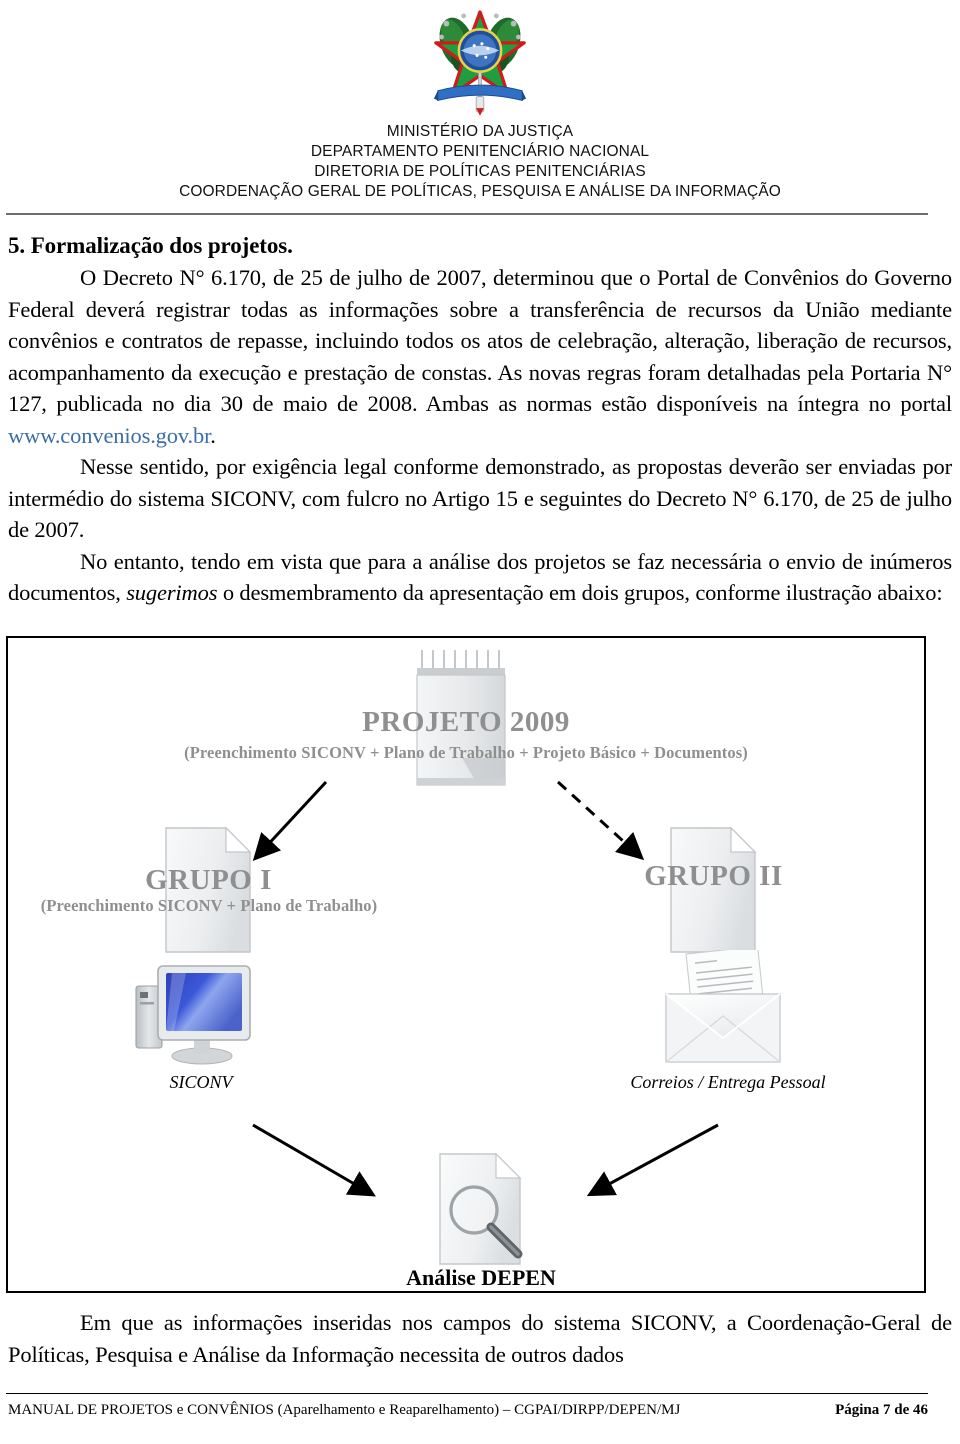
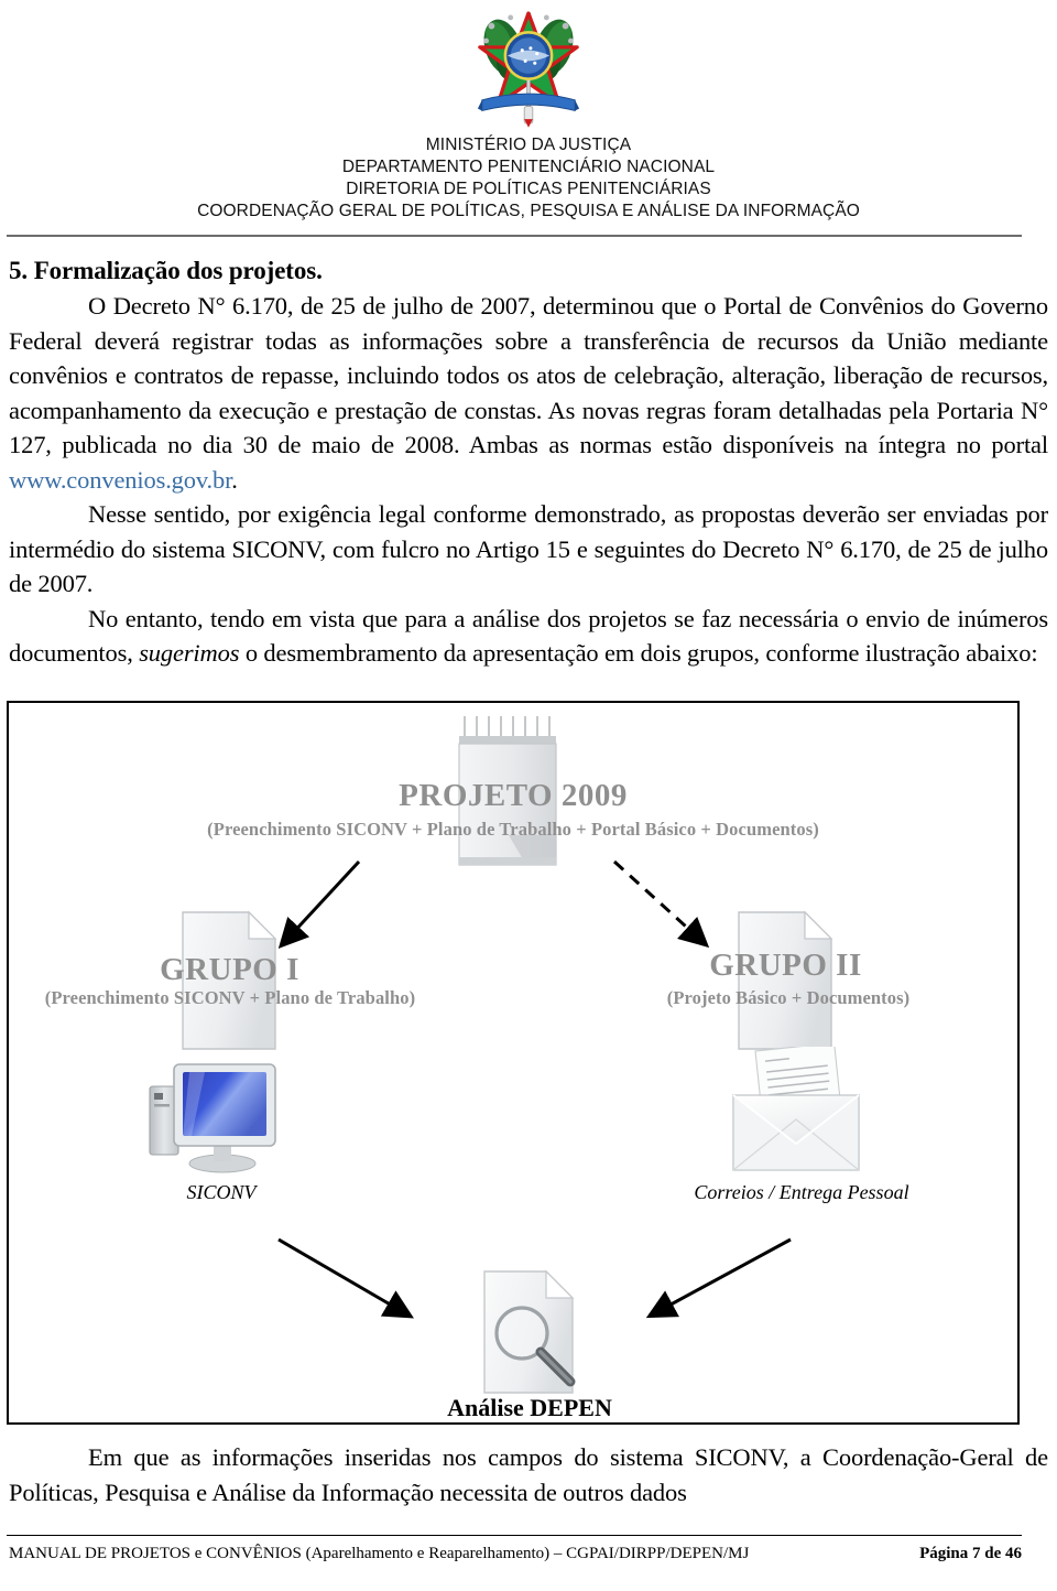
  MINISTÉRIO DA JUSTIÇA
  DEPARTAMENTO PENITENCIÁRIO NACIONAL
  DIRETORIA DE POLÍTICAS PENITENCIÁRIAS
  COORDENAÇÃO GERAL DE POLÍTICAS, PESQUISA E ANÁLISE DA INFORMAÇÃO
  5. Formalização dos projetos.
  O Decreto N° 6.170, de 25 de julho de 2007, determinou que o Portal de Convênios do Governo Federal deverá registrar todas as informações sobre a transferência de recursos da União mediante convênios e contratos de repasse, incluindo todos os atos de celebração, alteração, liberação de recursos, acompanhamento da execução e prestação de constas. As novas regras foram detalhadas pela Portaria N° 127, publicada no dia 30 de maio de 2008. Ambas as normas estão disponíveis na íntegra no portal www.convenios.gov.br.
  Nesse sentido, por exigência legal conforme demonstrado, as propostas deverão ser enviadas por intermédio do sistema SICONV, com fulcro no Artigo 15 e seguintes do Decreto N° 6.170, de 25 de julho de 2007.
  No entanto, tendo em vista que para a análise dos projetos se faz necessária o envio de inúmeros documentos, sugerimos o desmembramento da apresentação em dois grupos, conforme ilustração abaixo:
  PROJETO 2009
- (Preenchimento SICONV + Plano de Trabalho + Projeto Básico + Documentos)
+ (Preenchimento SICONV + Plano de Trabalho + Portal Básico + Documentos)
  GRUPO I
  (Preenchimento SICONV + Plano de Trabalho)
  GRUPO II
+ (Projeto Básico + Documentos)
  SICONV
  Correios / Entrega Pessoal
  Análise DEPEN
  Em que as informações inseridas nos campos do sistema SICONV, a Coordenação-Geral de Políticas, Pesquisa e Análise da Informação necessita de outros dados
  MANUAL DE PROJETOS e CONVÊNIOS (Aparelhamento e Reaparelhamento) – CGPAI/DIRPP/DEPEN/MJ
  Página 7 de 46
